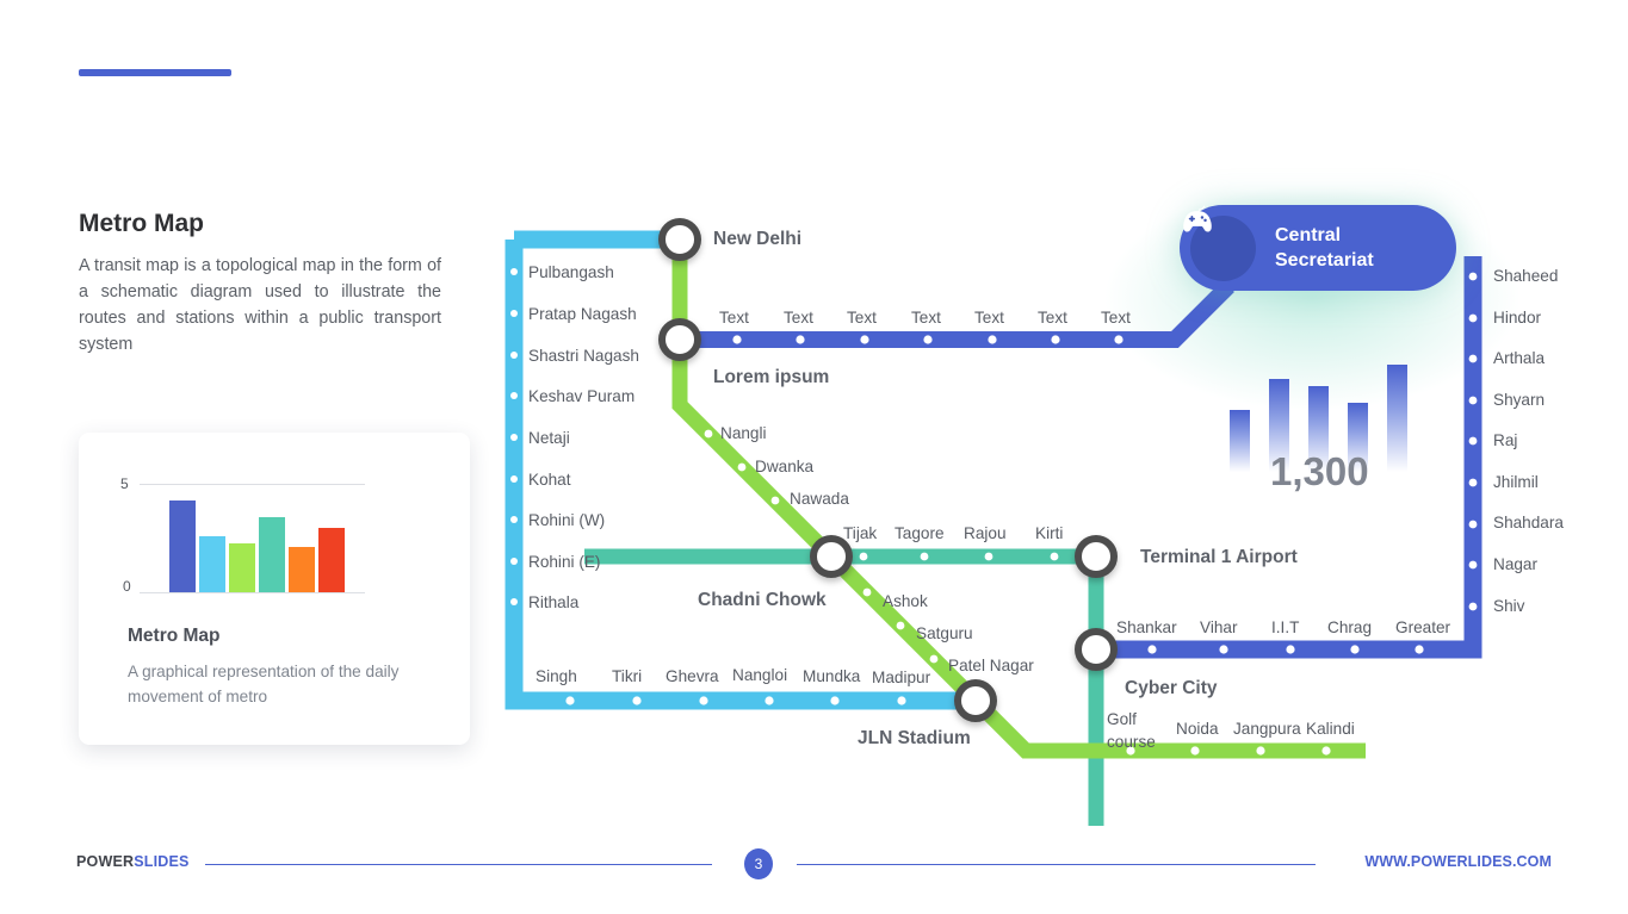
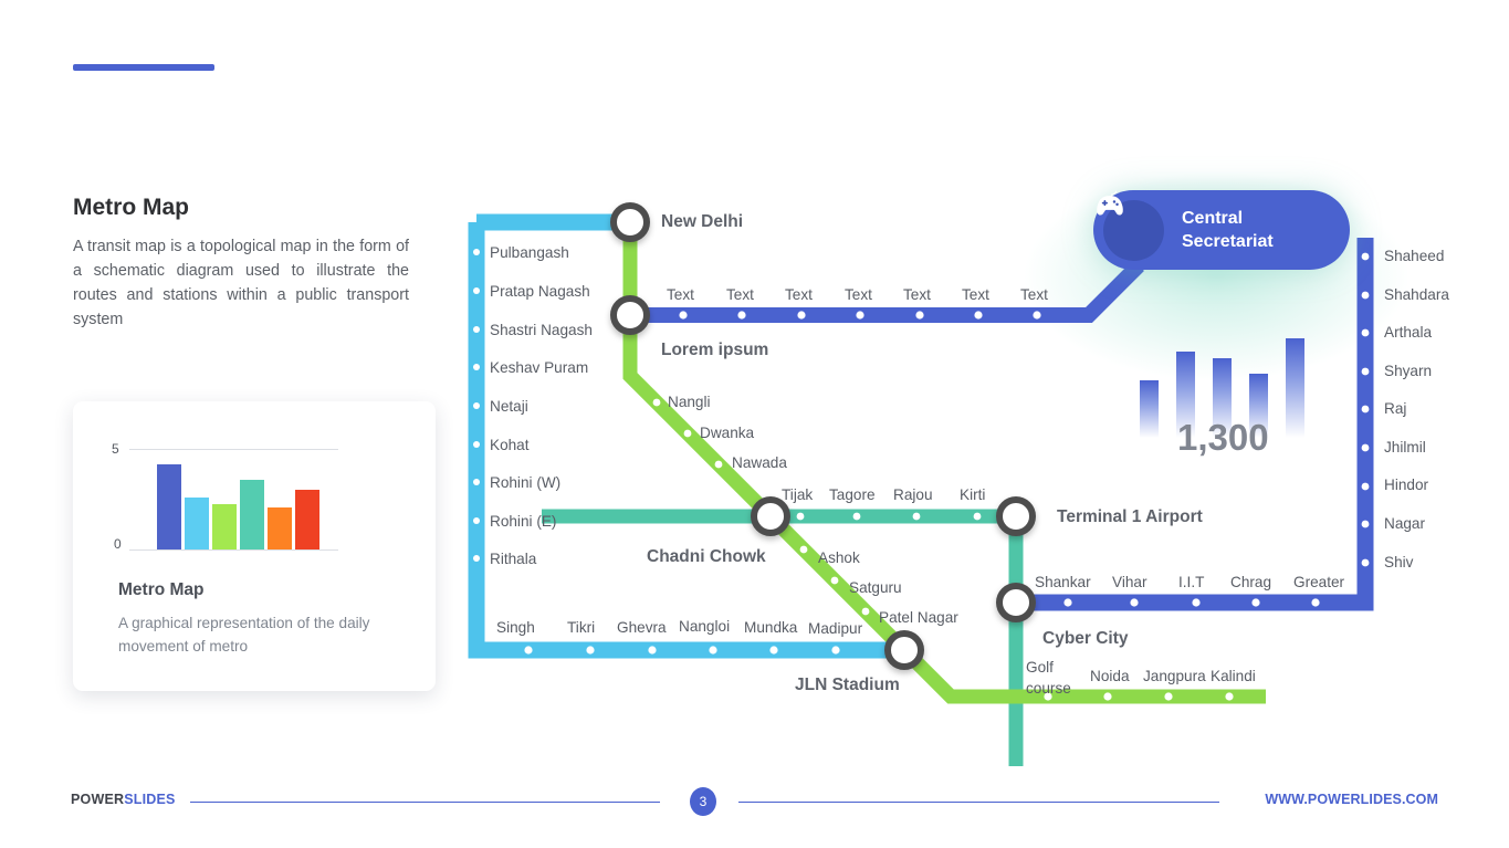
  Metro Map
  A transit map is a topological map in the form of a schematic diagram used to illustrate the routes and stations within a public transport system
  5
  0
  Metro Map
  A graphical representation of the daily movement of metro
  Pulbangash
  Pratap Nagash
  Shastri Nagash
  Keshav Puram
  Netaji
  Kohat
  Rohini (W)
  Rohini (E)
  Rithala
  Singh
  Tikri
  Ghevra
  Nangloi
  Mundka
  Madipur
  Text
  Text
  Text
  Text
  Text
  Text
  Text
  Nangli
  Dwanka
  Nawada
  Ashok
  Satguru
  Patel Nagar
  Tijak
  Tagore
  Rajou
  Kirti
  Shaheed
- Hindor
+ Shahdara
  Arthala
  Shyarn
  Raj
  Jhilmil
- Shahdara
+ Hindor
  Nagar
  Shiv
  Shankar
  Vihar
  I.I.T
  Chrag
  Greater
  Golf course
  Noida
  Jangpura
  Kalindi
  New Delhi
  Lorem ipsum
  Chadni Chowk
  JLN Stadium
  Terminal 1 Airport
  Cyber City
  Central
  Secretariat
  1,300
  POWERSLIDES
  3
  WWW.POWERLIDES.COM
